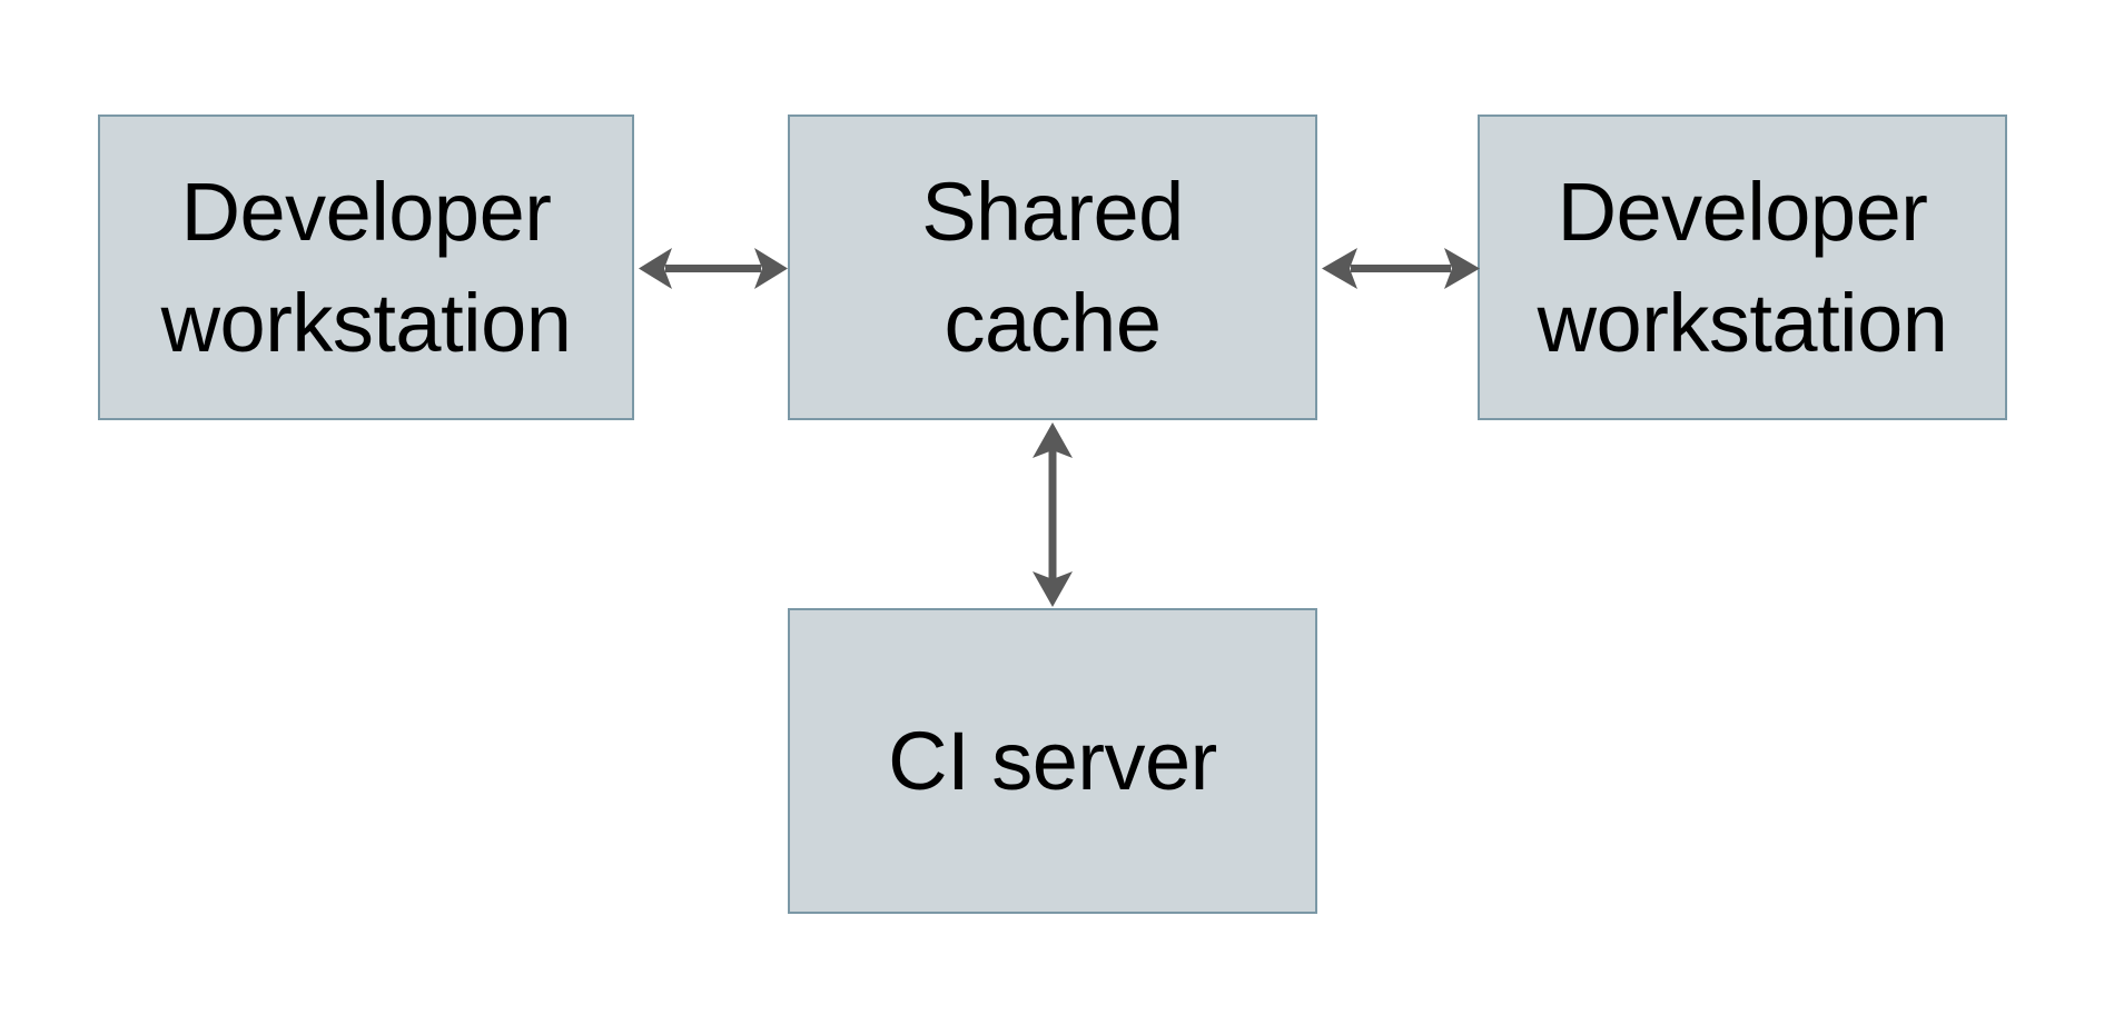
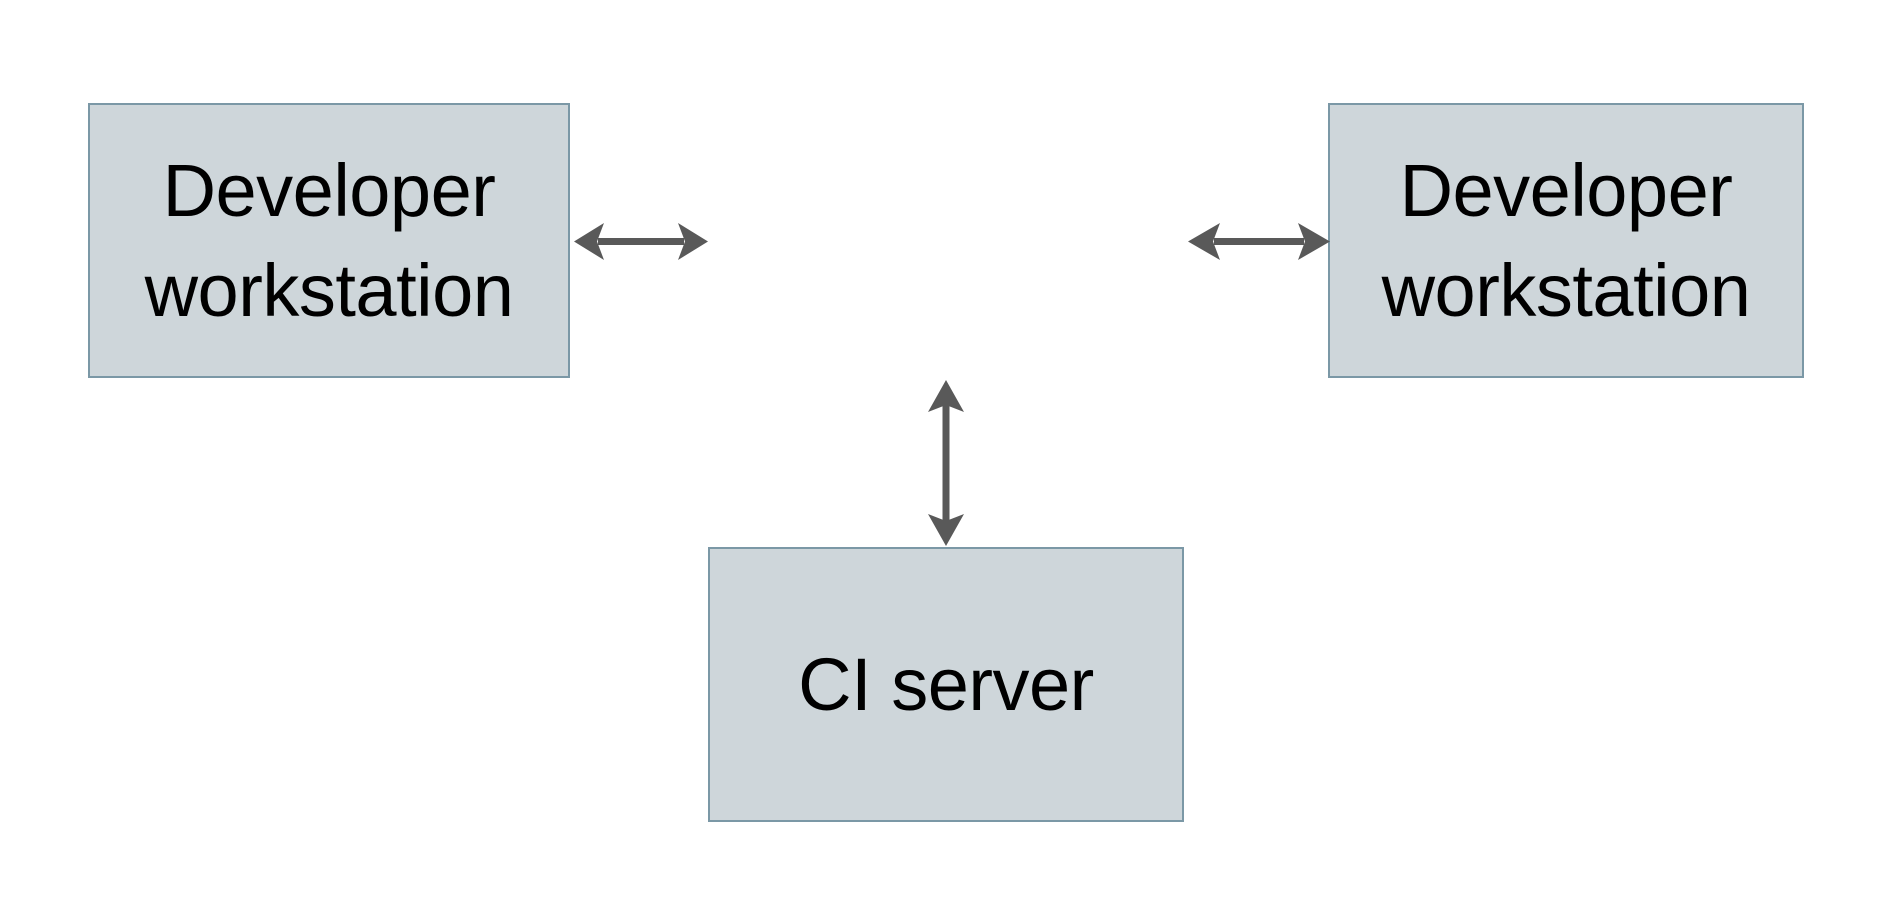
  Developer
  workstation
- Shared
- cache
  Developer
  workstation
  CI server
